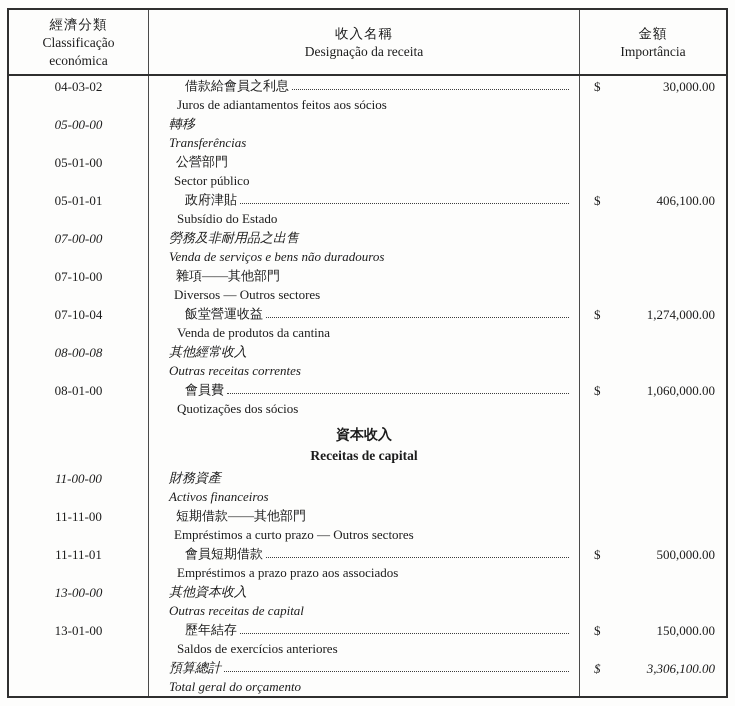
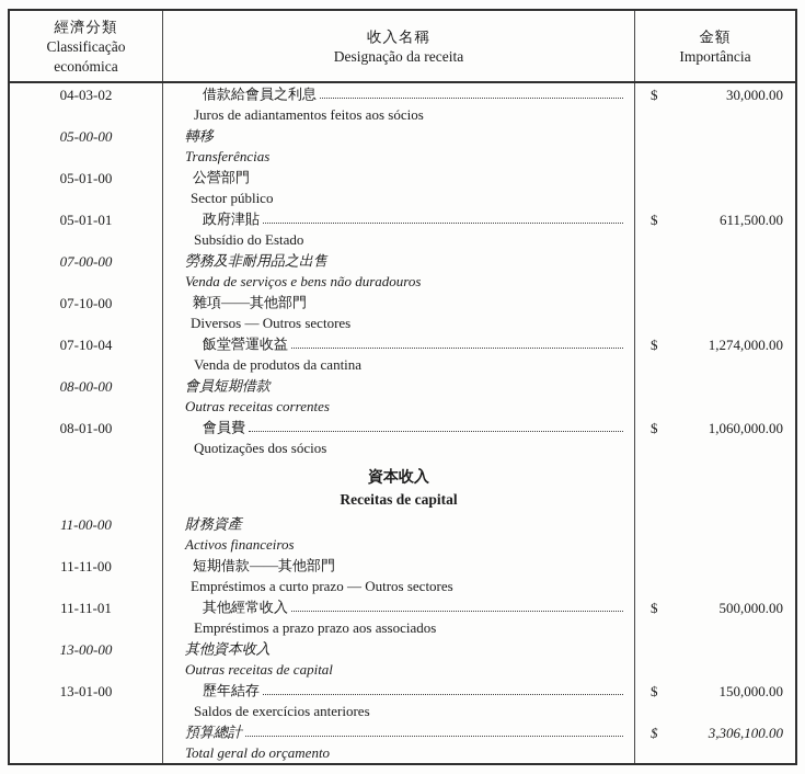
  經濟分類
  Classificação
  económica
  收入名稱
  Designação da receita
  金額
  Importância
  04-03-02
  借款給會員之利息
  Juros de adiantamentos feitos aos sócios
  $
  30,000.00
  05-00-00
  轉移
  Transferências
  05-01-00
  公營部門
  Sector público
  05-01-01
  政府津貼
  Subsídio do Estado
  $
- 406,100.00
+ 611,500.00
  07-00-00
  勞務及非耐用品之出售
  Venda de serviços e bens não duradouros
  07-10-00
  雜項——其他部門
  Diversos — Outros sectores
  07-10-04
  飯堂營運收益
  Venda de produtos da cantina
  $
  1,274,000.00
- 08-00-08
+ 08-00-00
- 其他經常收入
+ 會員短期借款
  Outras receitas correntes
  08-01-00
  會員費
  Quotizações dos sócios
  $
  1,060,000.00
  資本收入
  Receitas de capital
  11-00-00
  財務資產
  Activos financeiros
  11-11-00
  短期借款——其他部門
  Empréstimos a curto prazo — Outros sectores
  11-11-01
- 會員短期借款
+ 其他經常收入
  Empréstimos a prazo prazo aos associados
  $
  500,000.00
  13-00-00
  其他資本收入
  Outras receitas de capital
  13-01-00
  歷年結存
  Saldos de exercícios anteriores
  $
  150,000.00
  預算總計
  Total geral do orçamento
  $
  3,306,100.00
